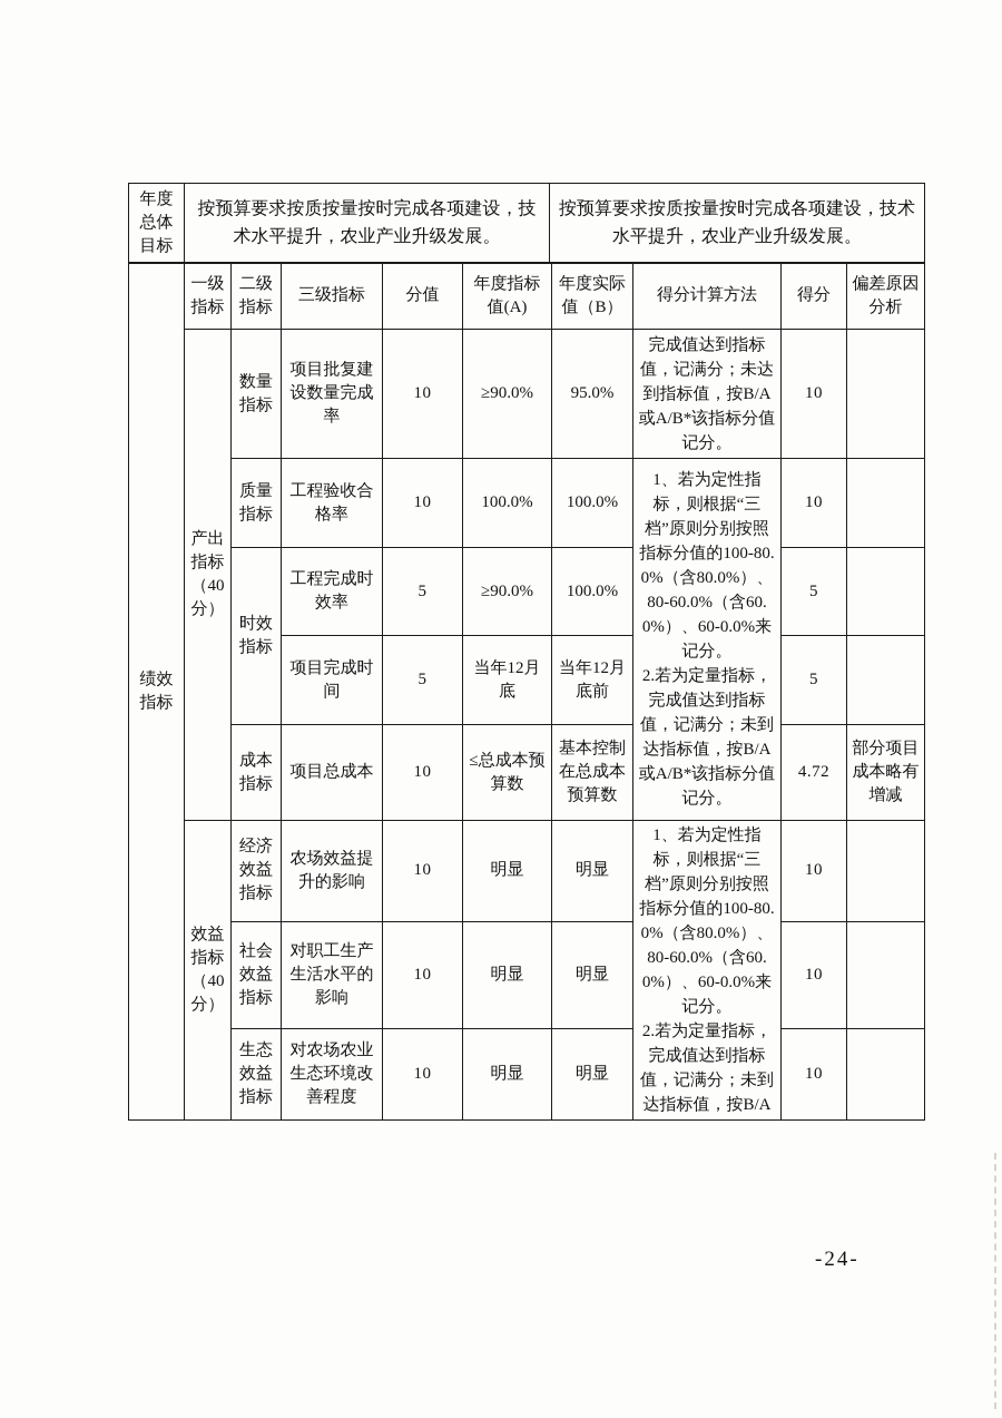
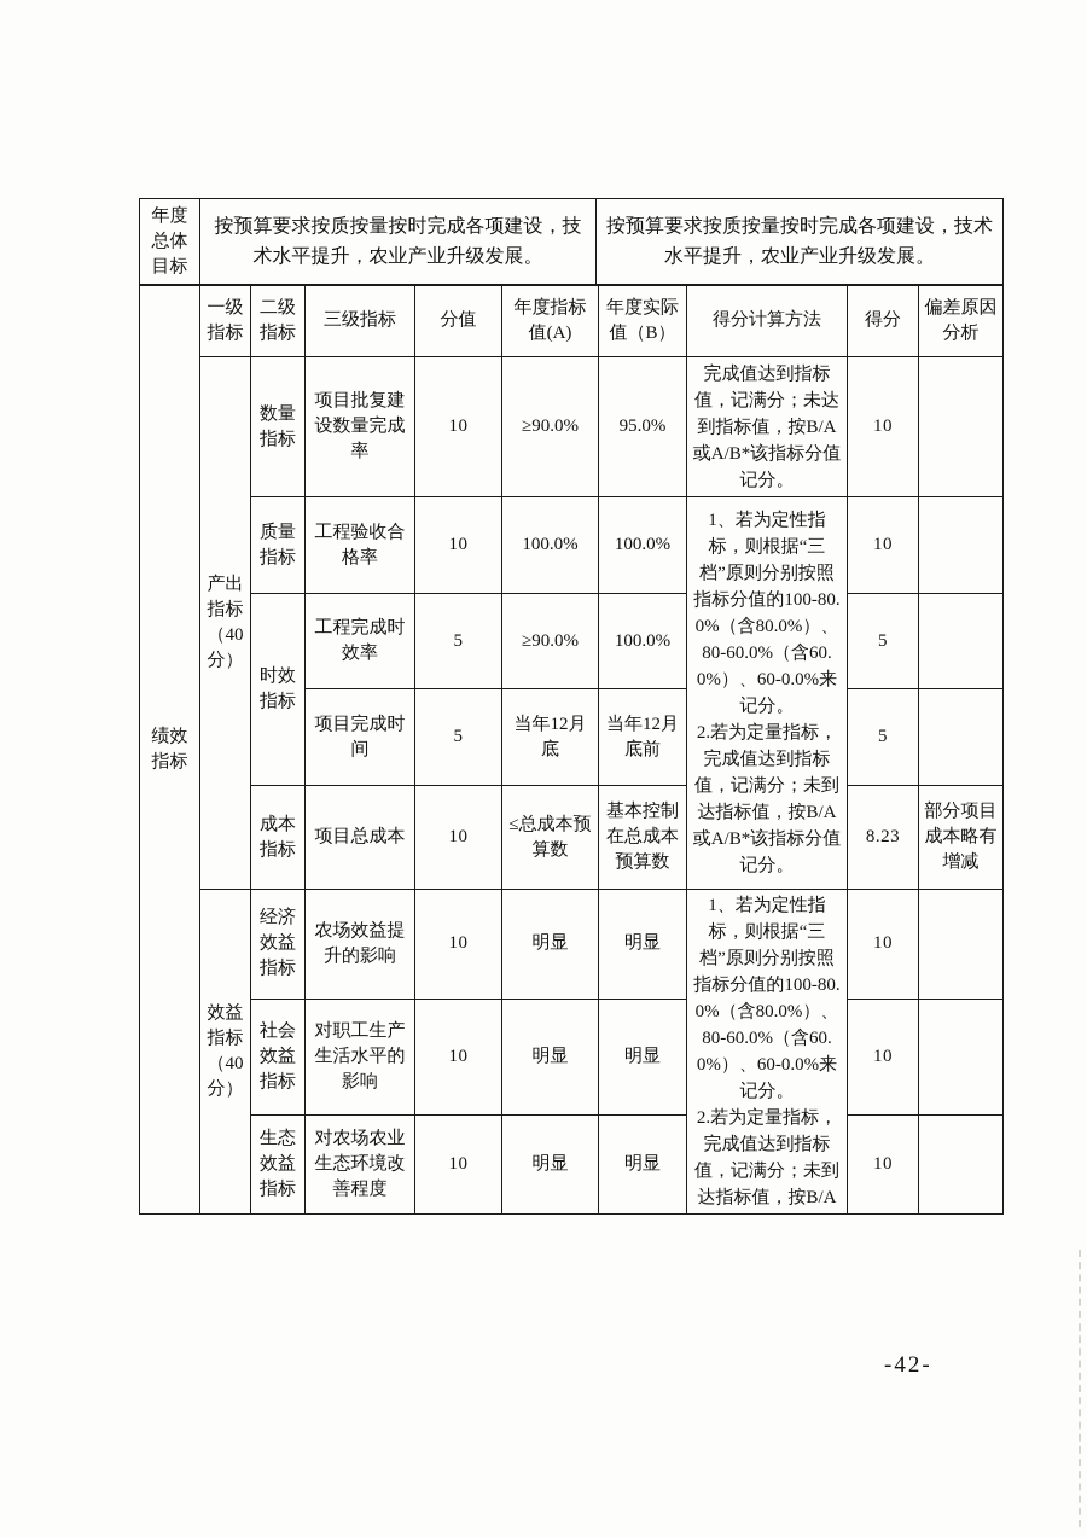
  年度总体目标	按预算要求按质按量按时完成各项建设，技术水平提升，农业产业升级发展。	按预算要求按质按量按时完成各项建设，技术水平提升，农业产业升级发展。
  绩效指标	一级指标	二级指标	三级指标	分值	年度指标值(A)	年度实际值（B）	得分计算方法	得分	偏差原因分析
  产出指标（40分）	数量指标	项目批复建设数量完成率	10	≥90.0%	95.0%	完成值达到指标值，记满分；未达到指标值，按B/A或A/B*该指标分值记分。	10
  质量指标	工程验收合格率	10	100.0%	100.0%	1、若为定性指标，则根据“三档”原则分别按照指标分值的100-80.0%（含80.0%）、80-60.0%（含60.0%）、60-0.0%来记分。 2.若为定量指标，完成值达到指标值，记满分；未到达指标值，按B/A或A/B*该指标分值记分。	10
  时效指标	工程完成时效率	5	≥90.0%	100.0%	5
  项目完成时间	5	当年12月底	当年12月底前	5
- 成本指标	项目总成本	10	≤总成本预算数	基本控制在总成本预算数	4.72	部分项目成本略有增减
+ 成本指标	项目总成本	10	≤总成本预算数	基本控制在总成本预算数	8.23	部分项目成本略有增减
  效益指标（40分）	经济效益指标	农场效益提升的影响	10	明显	明显	1、若为定性指标，则根据“三档”原则分别按照指标分值的100-80.0%（含80.0%）、80-60.0%（含60.0%）、60-0.0%来记分。 2.若为定量指标，完成值达到指标值，记满分；未到达指标值，按B/A	10
  社会效益指标	对职工生产生活水平的影响	10	明显	明显	10
  生态效益指标	对农场农业生态环境改善程度	10	明显	明显	10
- -24-
+ -42-
